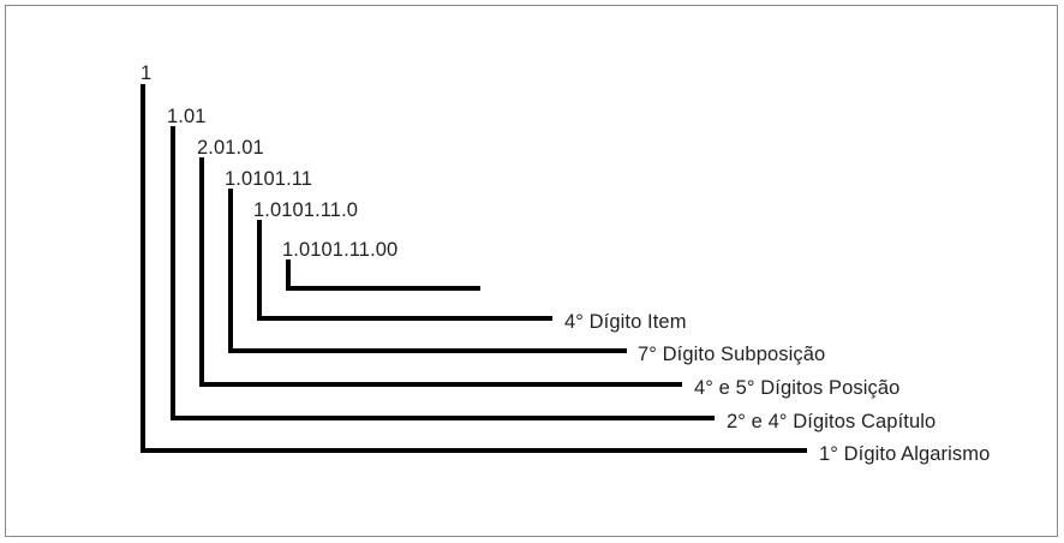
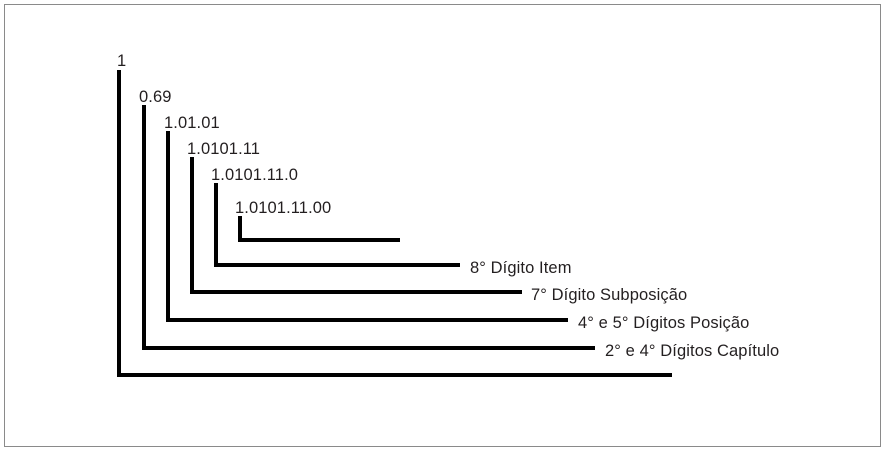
  1
- 1° Dígito Algarismo
- 1.01
+ 0.69
  2° e 4° Dígitos Capítulo
- 2.01.01
+ 1.01.01
  4° e 5° Dígitos Posição
  1.0101.11
  7° Dígito Subposição
  1.0101.11.0
- 4° Dígito Item
+ 8° Dígito Item
  1.0101.11.00
